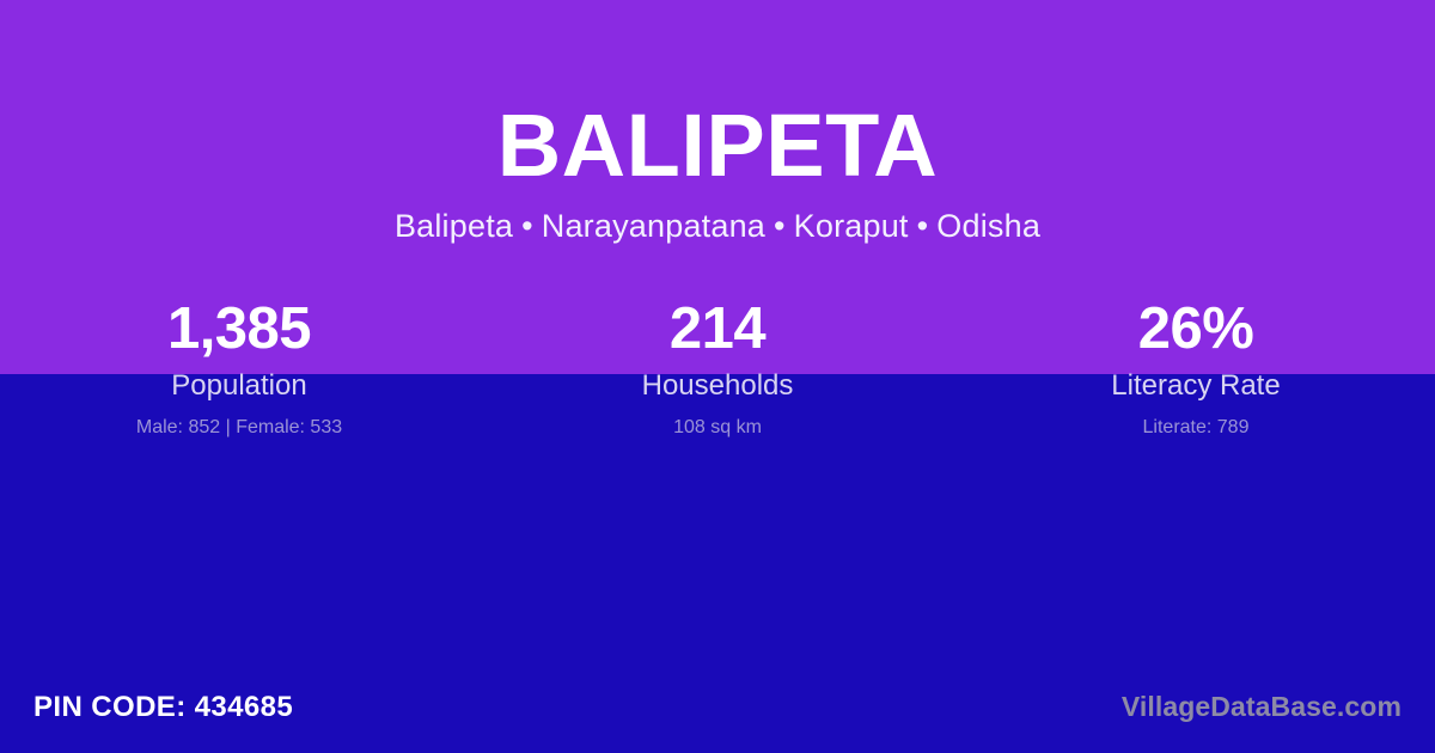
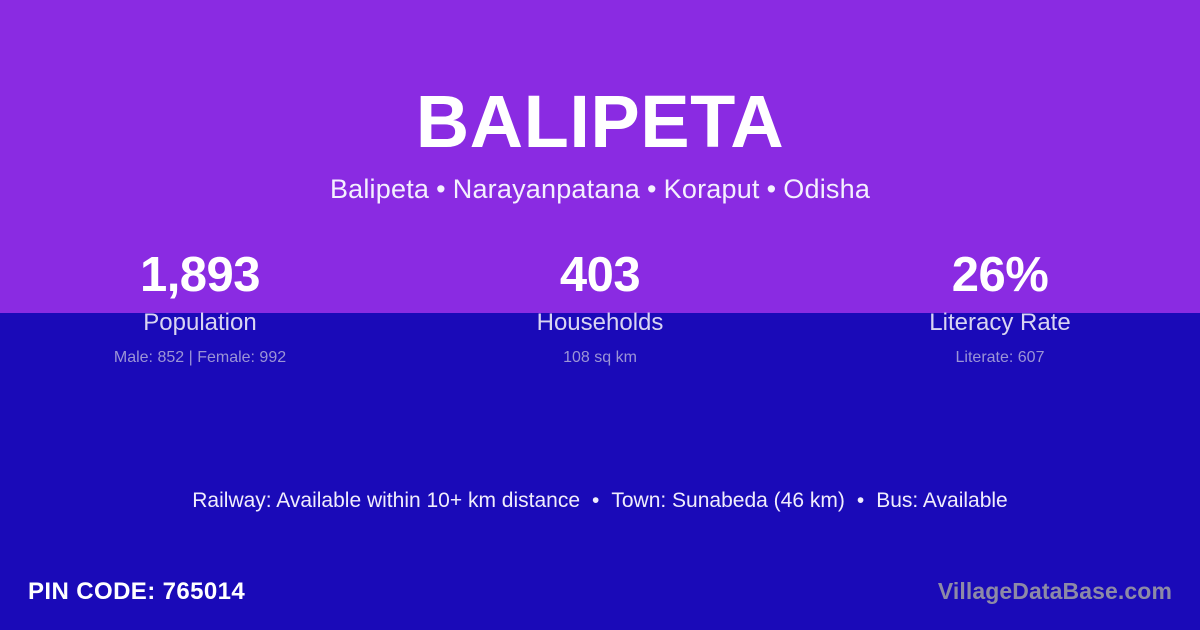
  BALIPETA
  Balipeta • Narayanpatana • Koraput • Odisha
- 1,385
+ 1,893
  Population
- Male: 852 | Female: 533
+ Male: 852 | Female: 992
- 214
+ 403
  Households
  108 sq km
  26%
  Literacy Rate
- Literate: 789
+ Literate: 607
+ Railway: Available within 10+ km distance • Town: Sunabeda (46 km) • Bus: Available
- PIN CODE: 434685
+ PIN CODE: 765014
  VillageDataBase.com
